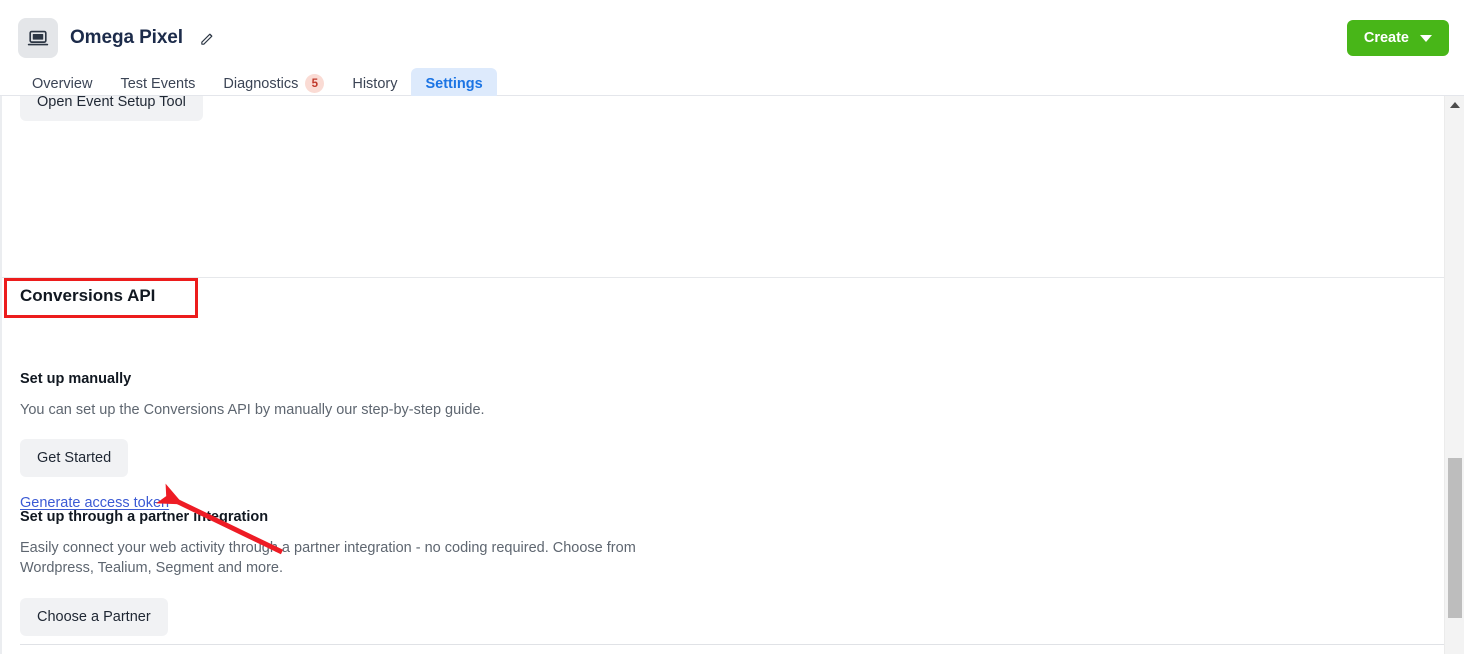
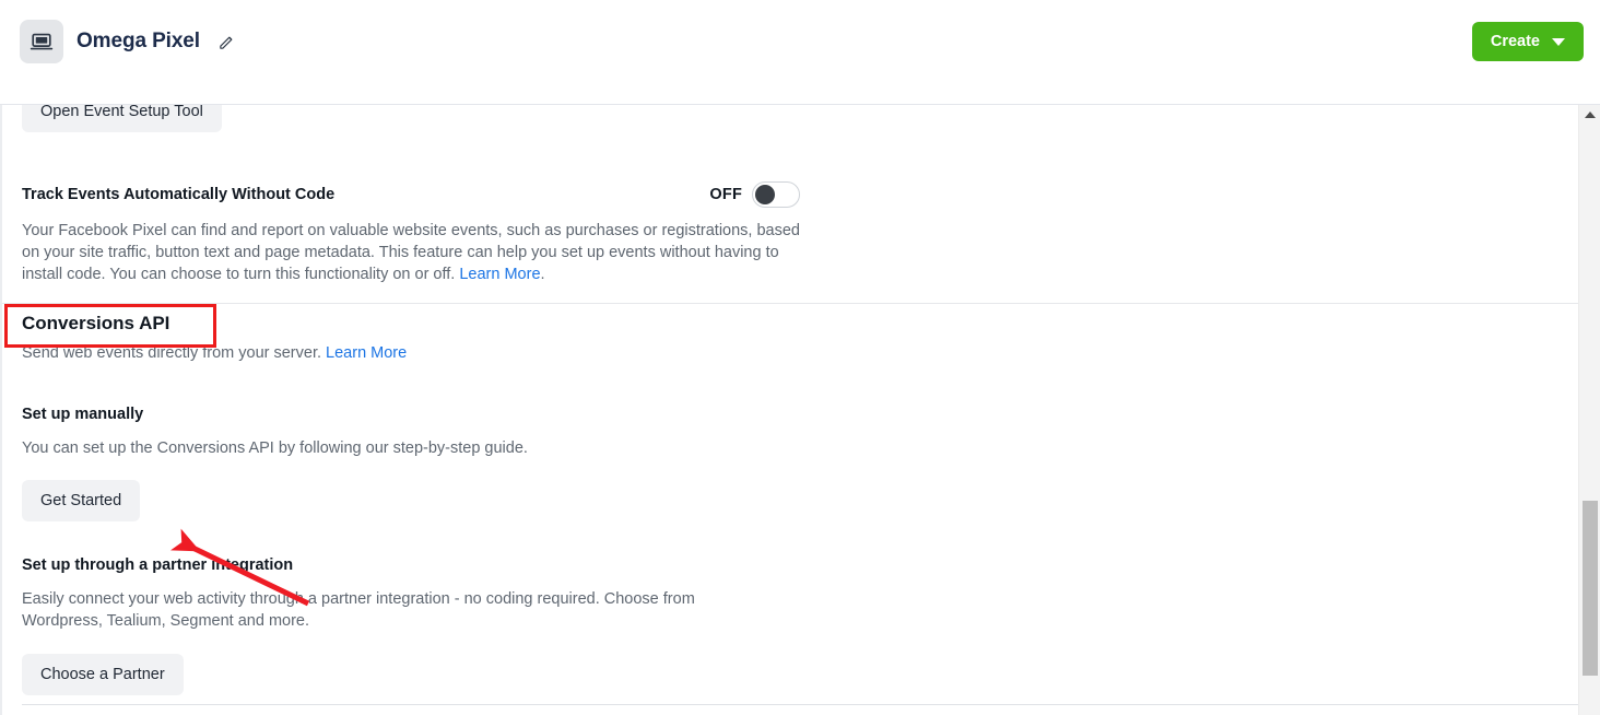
  Omega Pixel
- Overview
- Test Events
- Diagnostics
- 5
- History
- Settings
  Create
  Open Event Setup Tool
+ Track Events Automatically Without Code
+ OFF
+ Your Facebook Pixel can find and report on valuable website events, such as purchases or registrations, based on your site traffic, button text and page metadata. This feature can help you set up events without having to install code. You can choose to turn this functionality on or off. Learn More.
  Conversions API
+ Send web events directly from your server. Learn More
  Set up manually
- You can set up the Conversions API by manually our step-by-step guide.
+ You can set up the Conversions API by following our step-by-step guide.
  Get Started
- Generate access token
  Set up through a partner ingration
  Easily connect your web activity throug a partner integration - no coding required. Choose from Wordpress, Tealium, Segment and more.
  Choose a Partner
